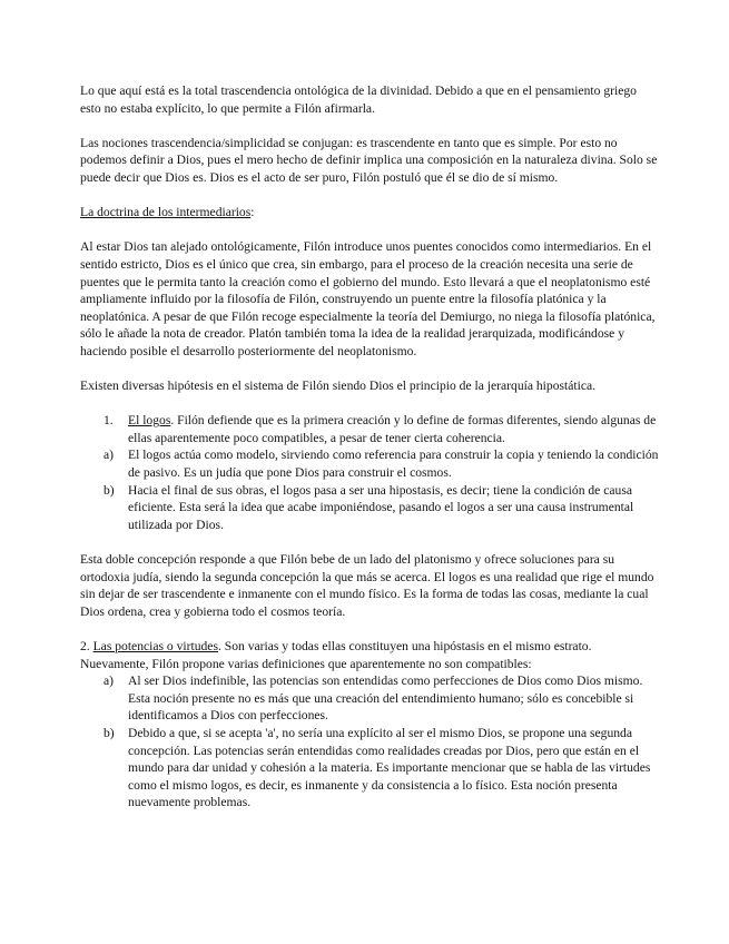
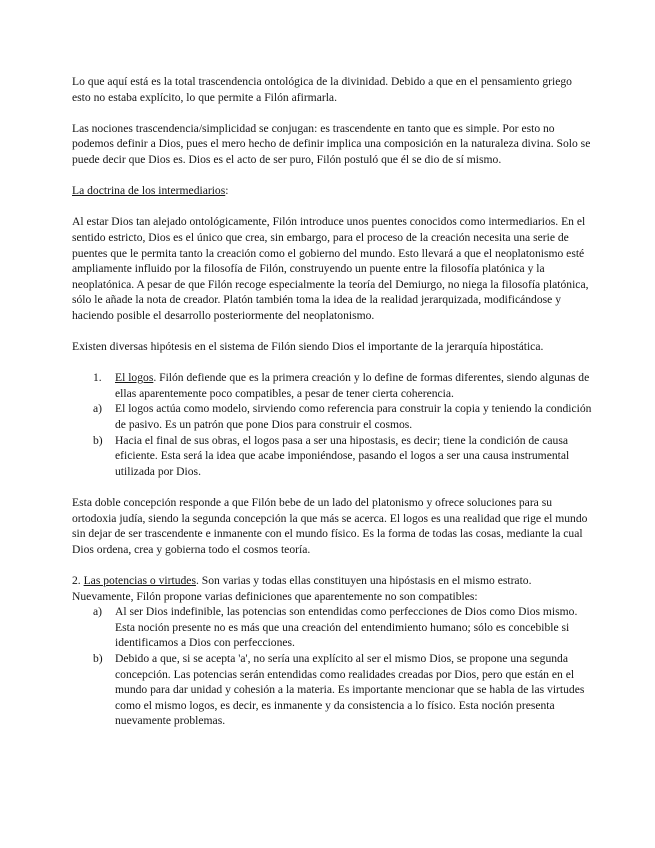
  Lo que aquí está es la total trascendencia ontológica de la divinidad. Debido a que en el pensamiento griego esto no estaba explícito, lo que permite a Filón afirmarla.
  Las nociones trascendencia/simplicidad se conjugan: es trascendente en tanto que es simple. Por esto no podemos definir a Dios, pues el mero hecho de definir implica una composición en la naturaleza divina. Solo se puede decir que Dios es. Dios es el acto de ser puro, Filón postuló que él se dio de sí mismo.
  La doctrina de los intermediarios:
  Al estar Dios tan alejado ontológicamente, Filón introduce unos puentes conocidos como intermediarios. En el sentido estricto, Dios es el único que crea, sin embargo, para el proceso de la creación necesita una serie de puentes que le permita tanto la creación como el gobierno del mundo. Esto llevará a que el neoplatonismo esté ampliamente influido por la filosofía de Filón, construyendo un puente entre la filosofía platónica y la neoplatónica. A pesar de que Filón recoge especialmente la teoría del Demiurgo, no niega la filosofía platónica, sólo le añade la nota de creador. Platón también toma la idea de la realidad jerarquizada, modificándose y haciendo posible el desarrollo posteriormente del neoplatonismo.
- Existen diversas hipótesis en el sistema de Filón siendo Dios el principio de la jerarquía hipostática.
+ Existen diversas hipótesis en el sistema de Filón siendo Dios el importante de la jerarquía hipostática.
  1.
  El logos. Filón defiende que es la primera creación y lo define de formas diferentes, siendo algunas de ellas aparentemente poco compatibles, a pesar de tener cierta coherencia.
  a)
- El logos actúa como modelo, sirviendo como referencia para construir la copia y teniendo la condición de pasivo. Es un judía que pone Dios para construir el cosmos.
+ El logos actúa como modelo, sirviendo como referencia para construir la copia y teniendo la condición de pasivo. Es un patrón que pone Dios para construir el cosmos.
  b)
  Hacia el final de sus obras, el logos pasa a ser una hipostasis, es decir; tiene la condición de causa eficiente. Esta será la idea que acabe imponiéndose, pasando el logos a ser una causa instrumental utilizada por Dios.
  Esta doble concepción responde a que Filón bebe de un lado del platonismo y ofrece soluciones para su ortodoxia judía, siendo la segunda concepción la que más se acerca. El logos es una realidad que rige el mundo sin dejar de ser trascendente e inmanente con el mundo físico. Es la forma de todas las cosas, mediante la cual Dios ordena, crea y gobierna todo el cosmos teoría.
  2. Las potencias o virtudes. Son varias y todas ellas constituyen una hipóstasis en el mismo estrato. Nuevamente, Filón propone varias definiciones que aparentemente no son compatibles:
  a)
  Al ser Dios indefinible, las potencias son entendidas como perfecciones de Dios como Dios mismo. Esta noción presente no es más que una creación del entendimiento humano; sólo es concebible si identificamos a Dios con perfecciones.
  b)
  Debido a que, si se acepta 'a', no sería una explícito al ser el mismo Dios, se propone una segunda concepción. Las potencias serán entendidas como realidades creadas por Dios, pero que están en el mundo para dar unidad y cohesión a la materia. Es importante mencionar que se habla de las virtudes como el mismo logos, es decir, es inmanente y da consistencia a lo físico. Esta noción presenta nuevamente problemas.
